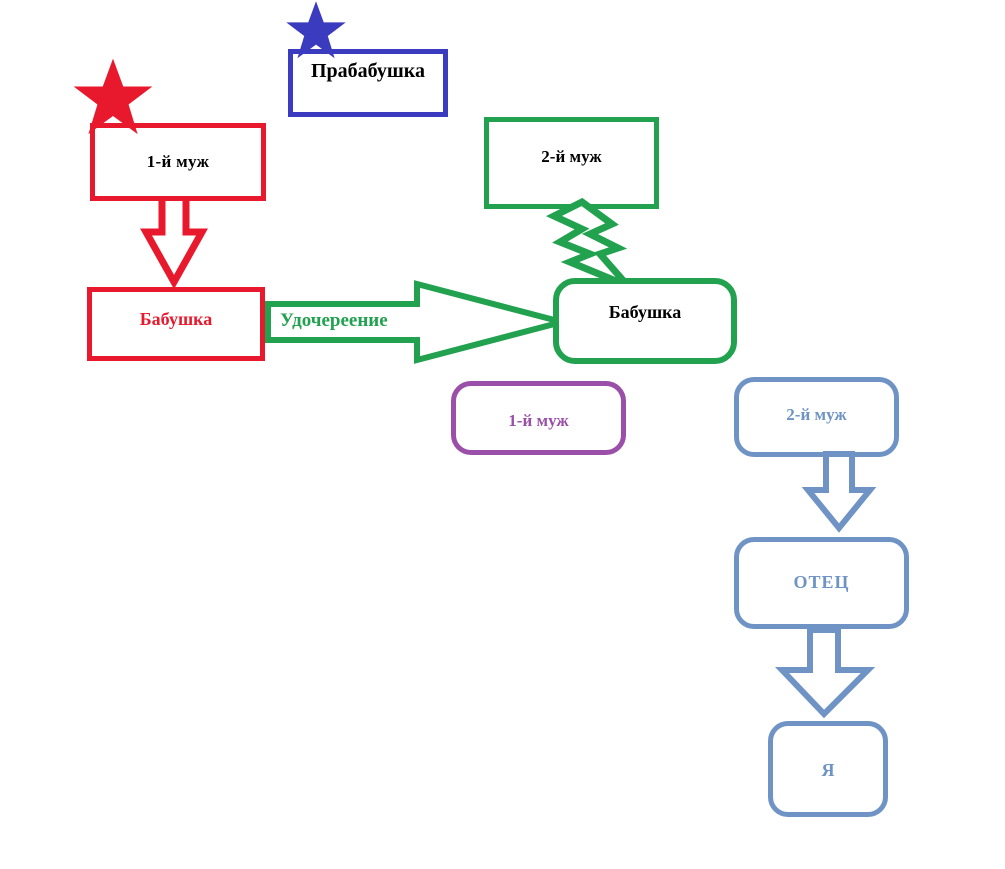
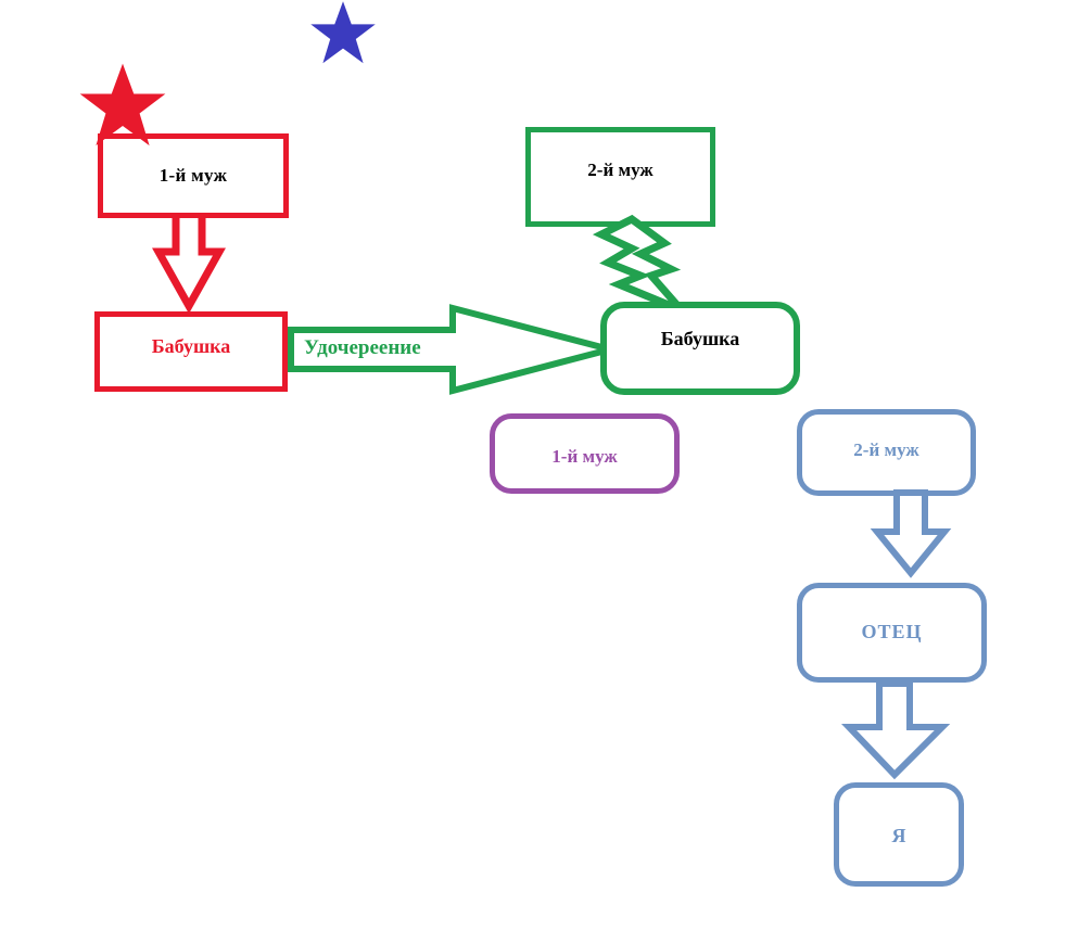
  1-й муж
- Прабабушка
  2-й муж
  Бабушка
  Удочереение
  Бабушка
  1-й муж
  2-й муж
  ОТЕЦ
  Я
